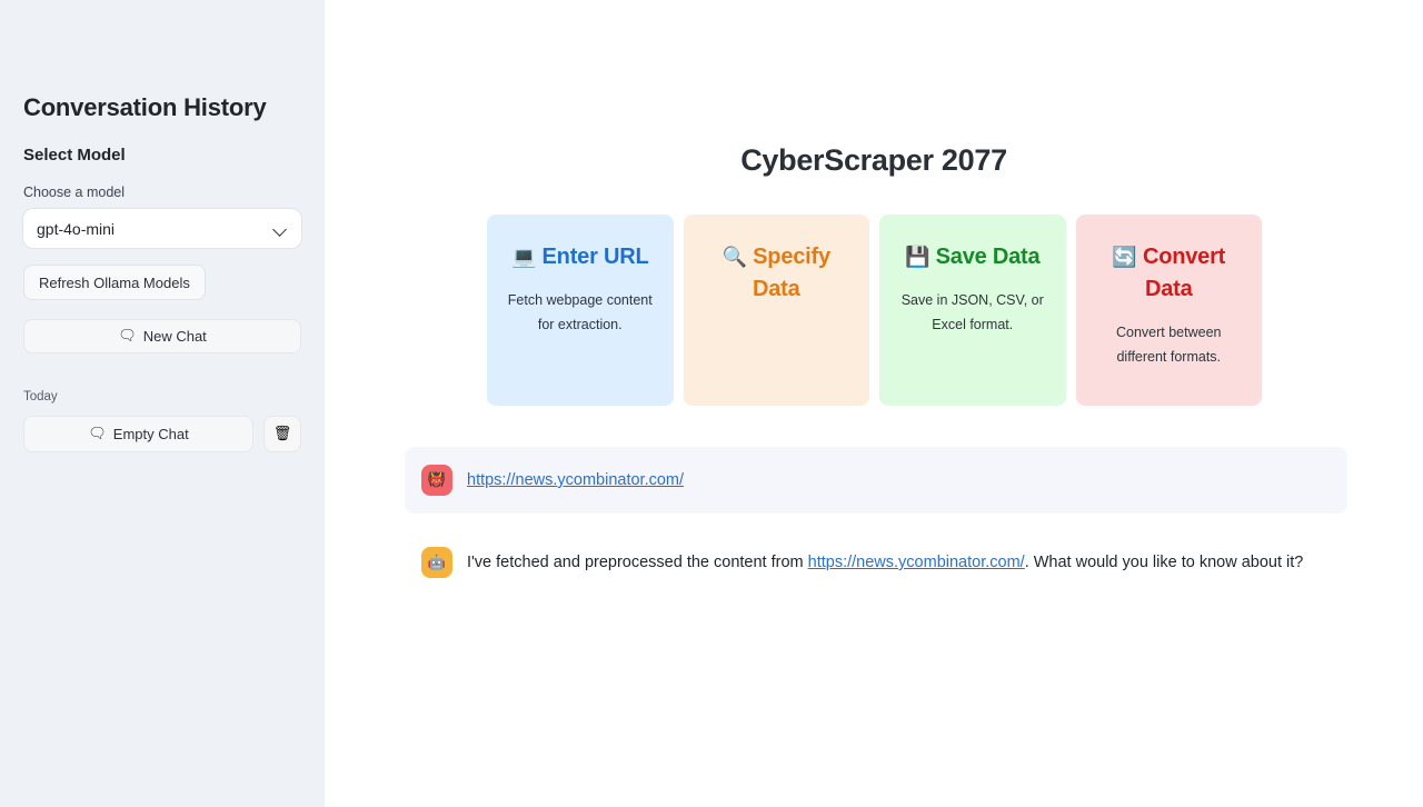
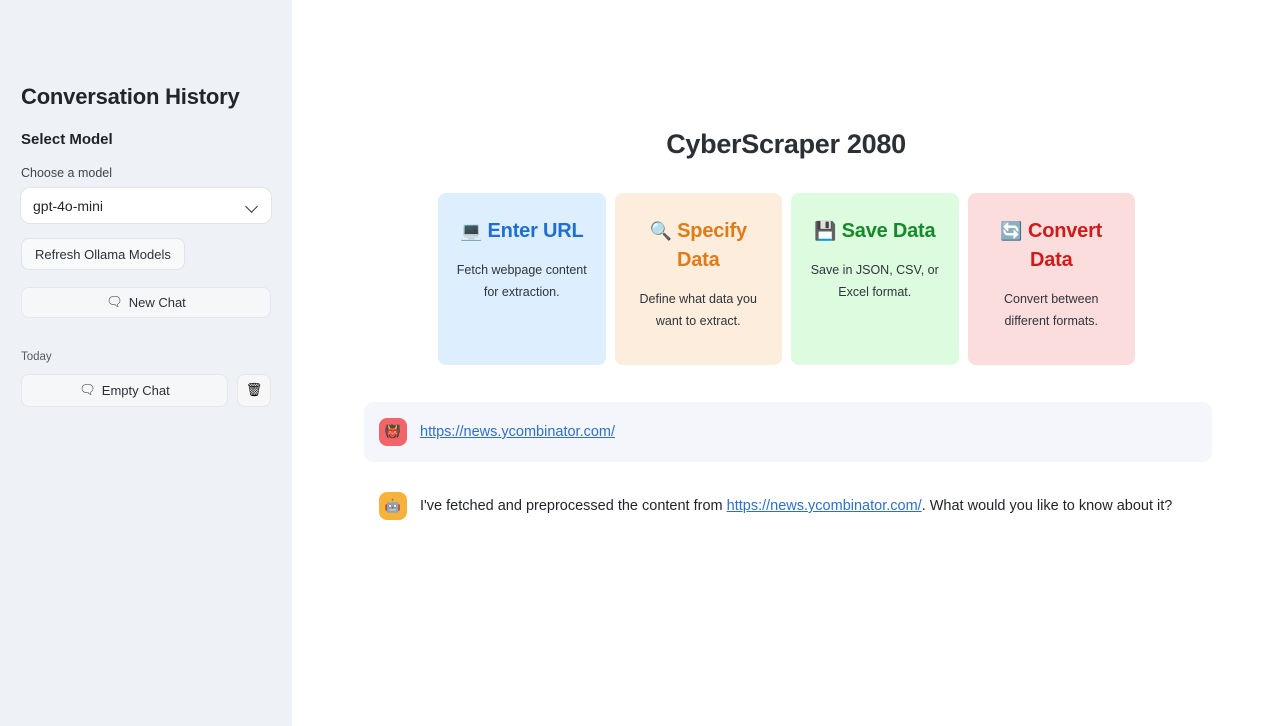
  Conversation History
  Select Model
  Choose a model
  gpt-4o-mini
  Refresh Ollama Models
  🗨
  New Chat
  Today
  🗨
  Empty Chat
  🗑
- CyberScraper 2077
+ CyberScraper 2080
  💻 Enter URL
  Fetch webpage content for extraction.
  🔍 Specify Data
+ Define what data you want to extract.
  💾 Save Data
  Save in JSON, CSV, or Excel format.
  🔄 Convert Data
  Convert between different formats.
  👹
  https://news.ycombinator.com/
  🤖
  I've fetched and preprocessed the content from https://news.ycombinator.com/. What would you like to know about it?
